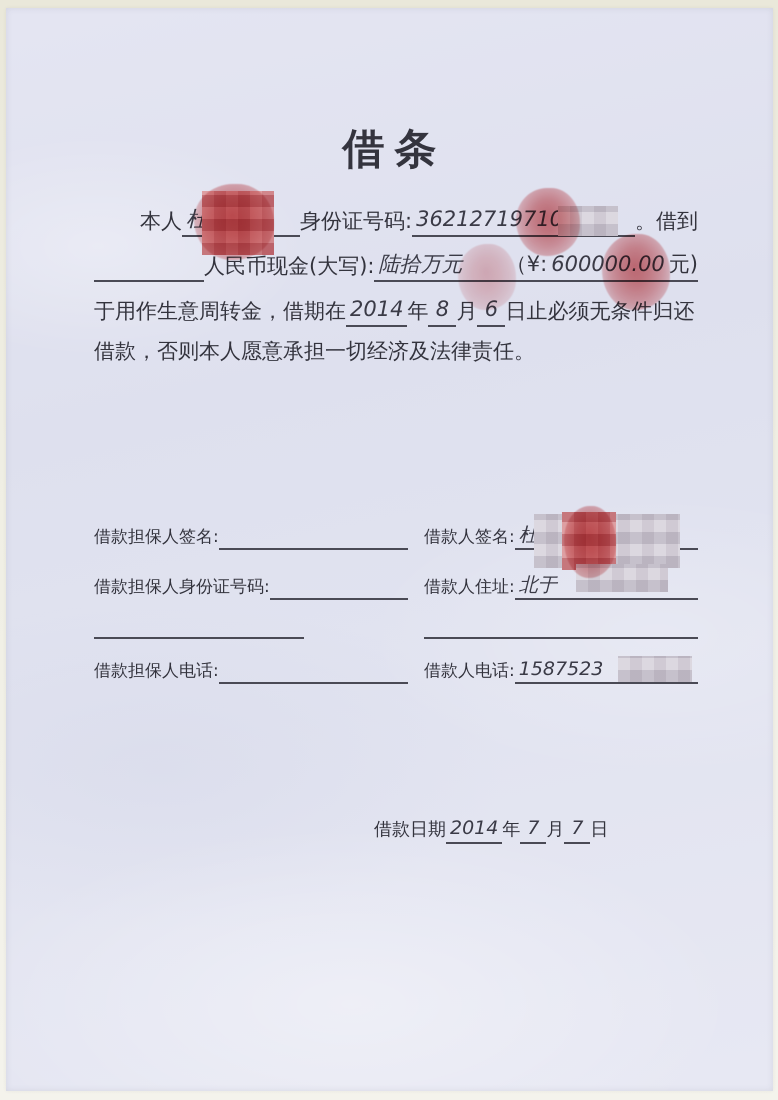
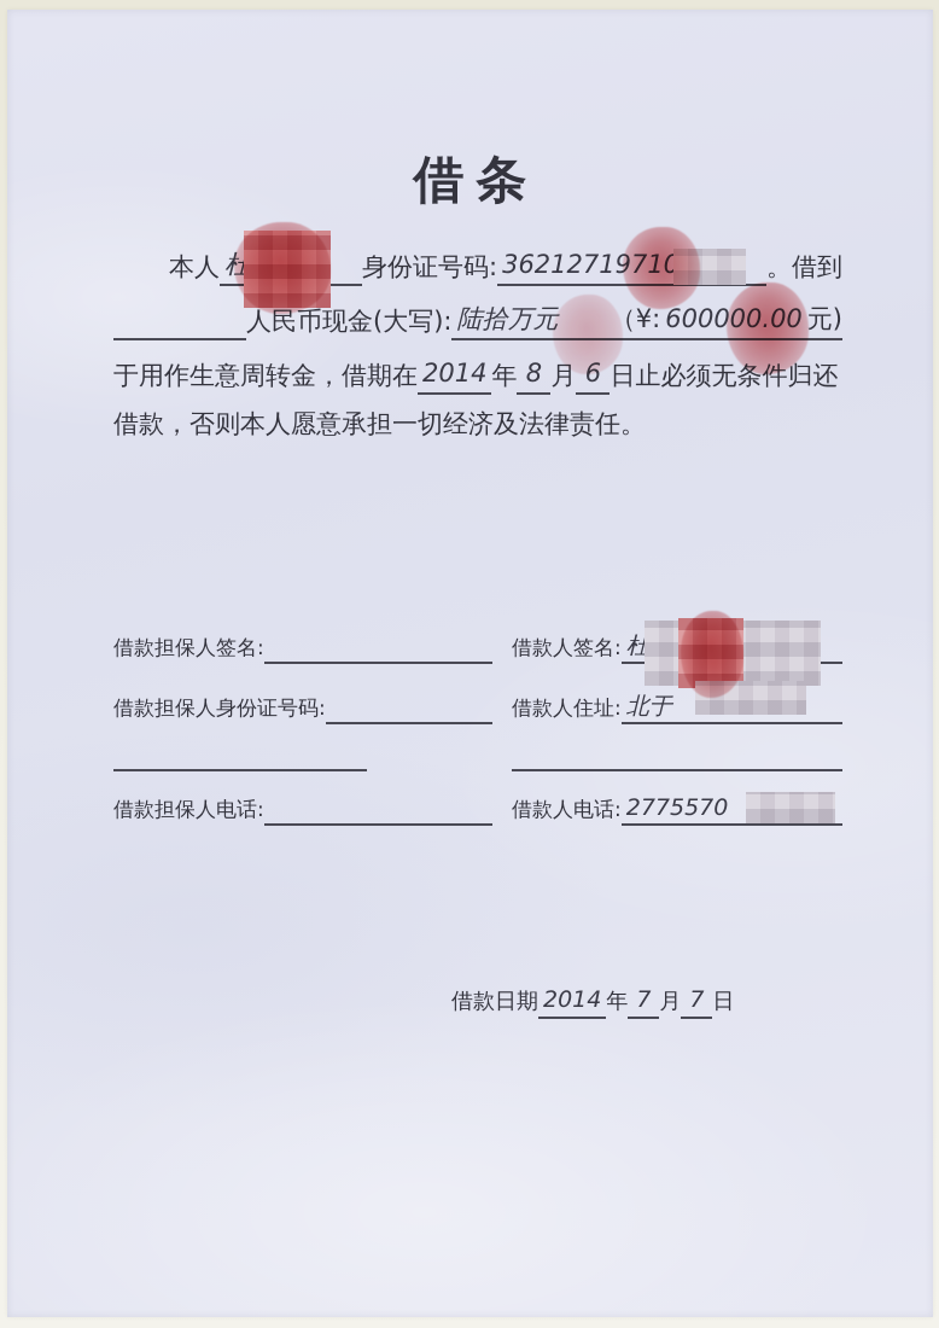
  借条
  本人
  身份证号码:
  。借到
  人民币现金(大写):
  陆拾万元
  于用作生意周转金，借期在
  2014
  年
  8
  月
  6
  日止必须无条件归还
  借款，否则本人愿意承担一切经济及法律责任。
  借款担保人签名:
  借款人签名:
  杜
  借款担保人身份证号码:
  借款人住址:
  北于
  借款担保人电话:
  借款人电话:
- 1587523
+ 2775570
  借款日期
  2014
  年
  7
  月
  7
  日
